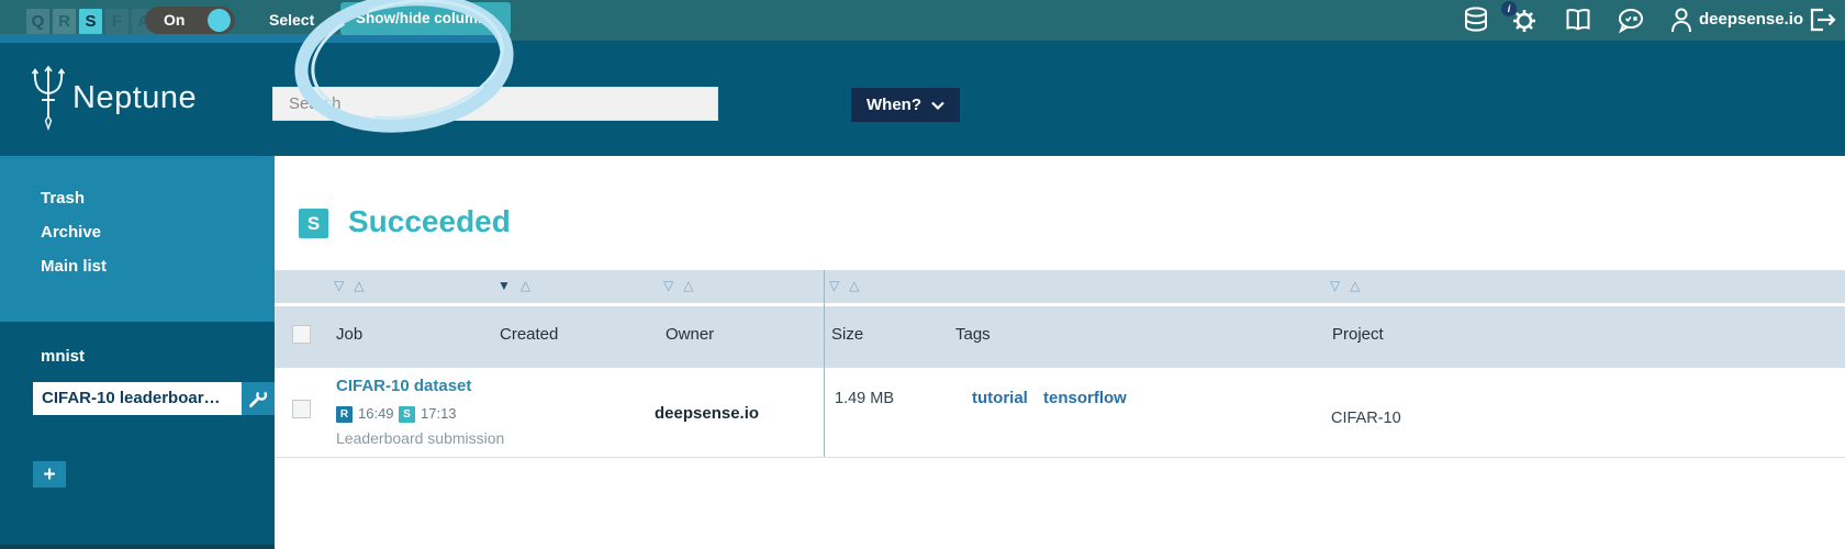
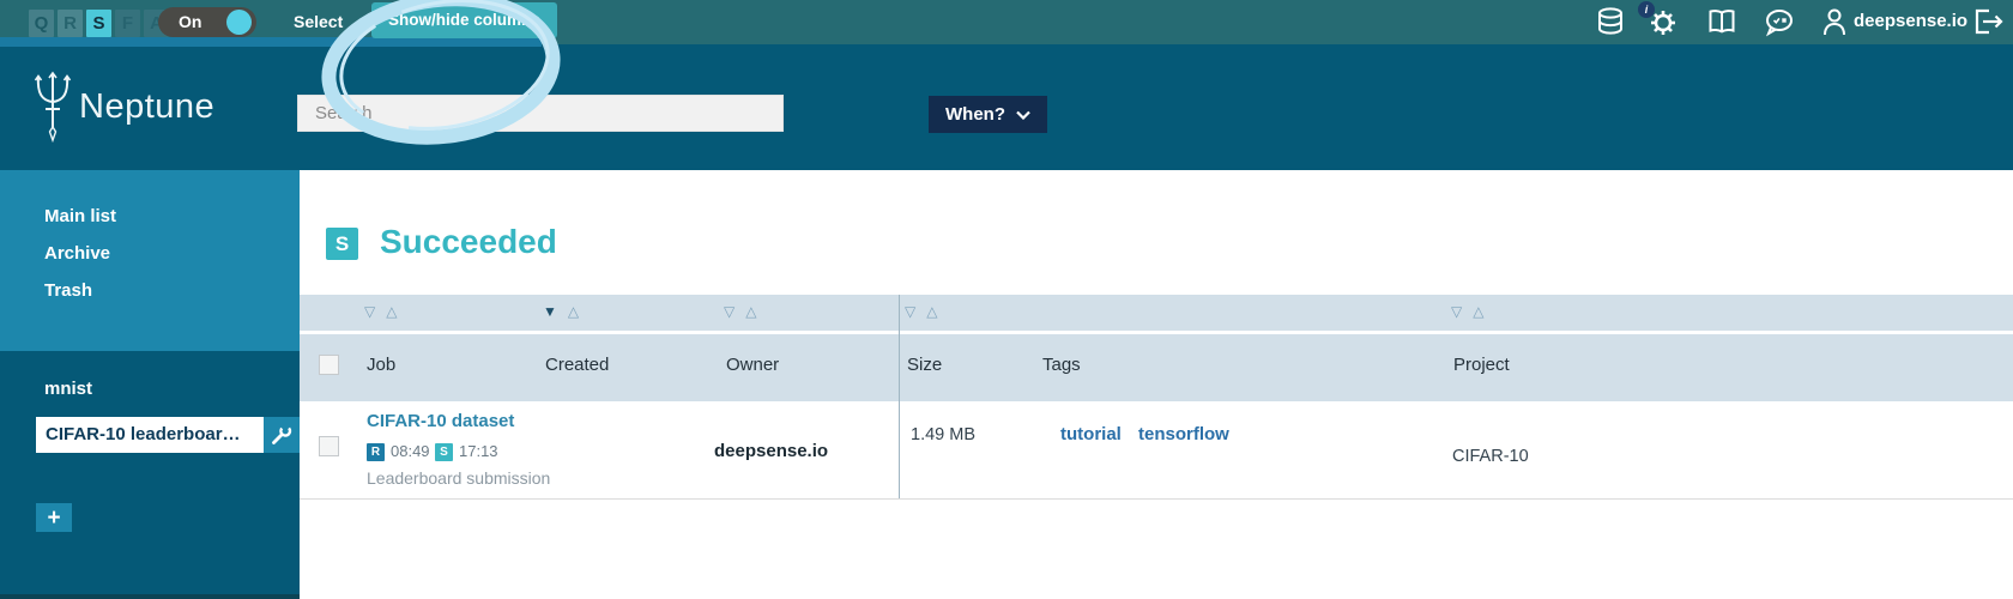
  Q
  R
  S
  A
  On
  Select
  Show/hide colum
  i
  deepsense.io
  Neptune
  When?
- Trash
+ Main list
  Archive
- Main list
+ Trash
  mnist
  CIFAR-10 leaderboar…
  +
  S
  Succeeded
  Job
  Created
  Owner
  Size
  Tags
  Project
  CIFAR-10 dataset
  R
- 16:49
+ 08:49
  S
  17:13
  Leaderboard submission
  deepsense.io
  1.49 MB
  tutorial
  tensorflow
  CIFAR-10
